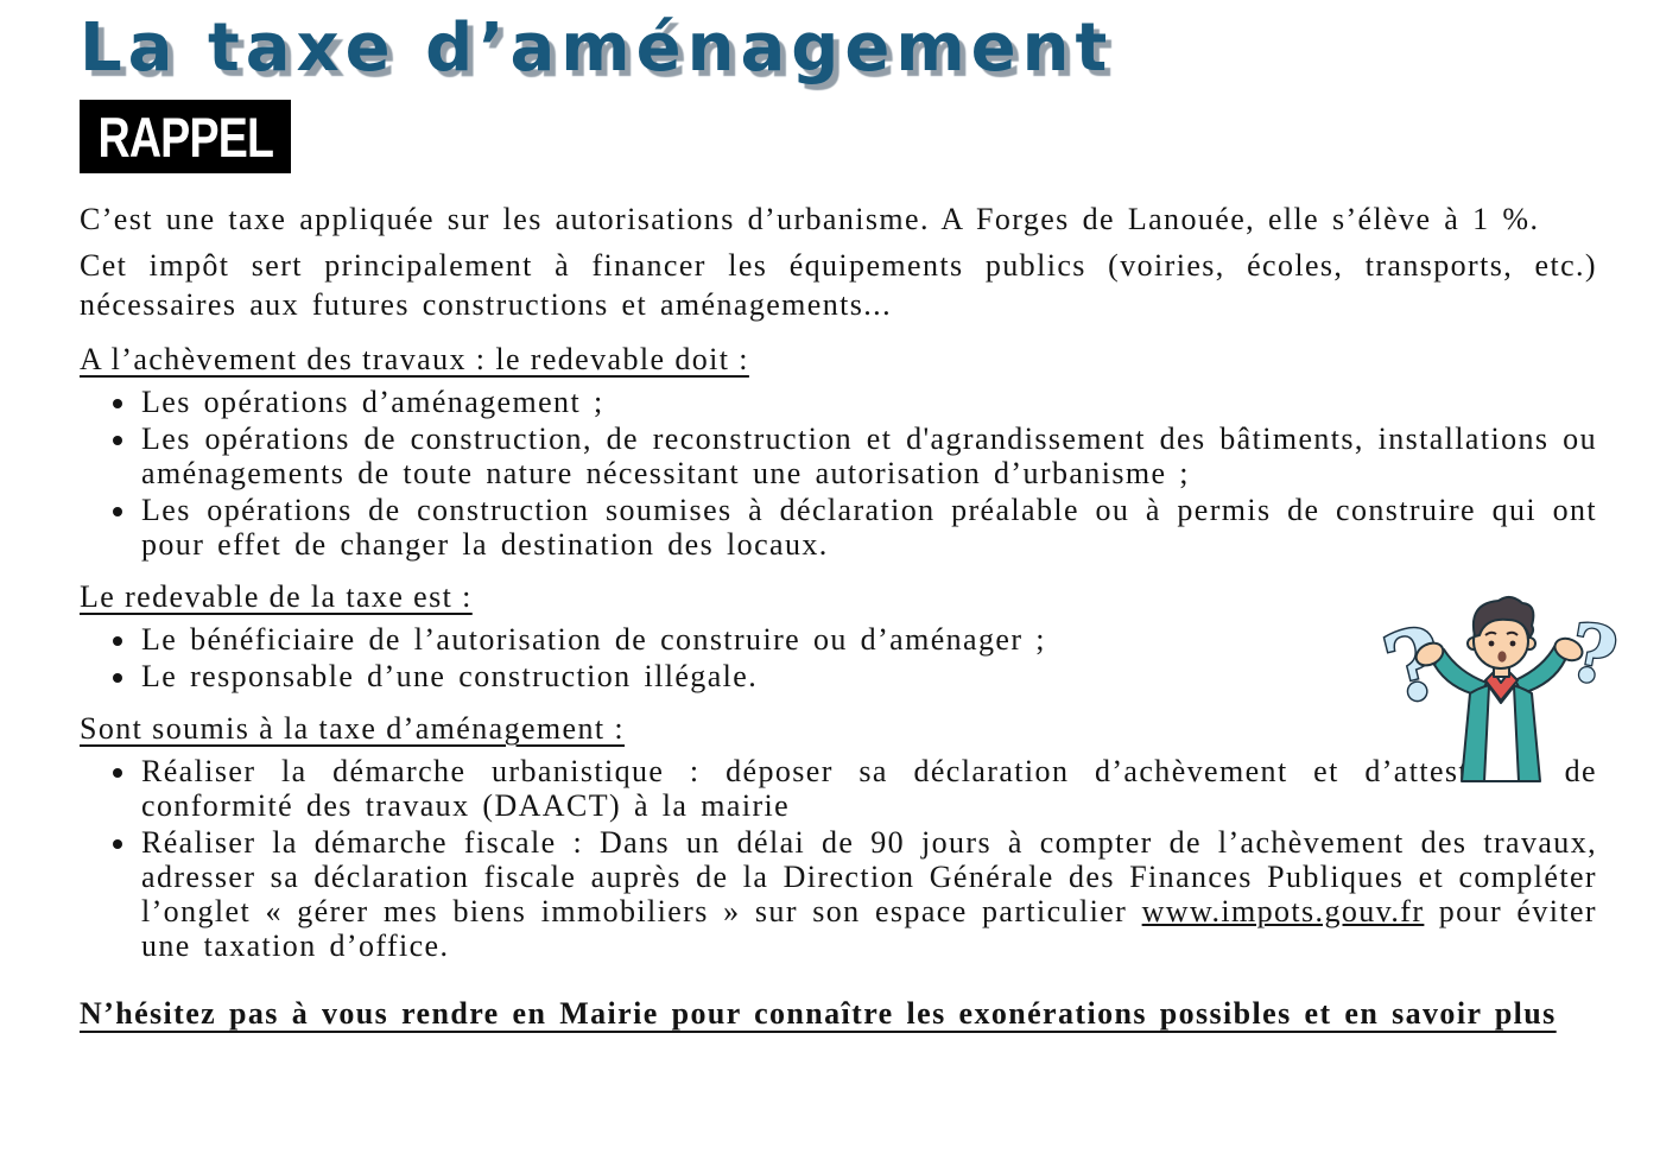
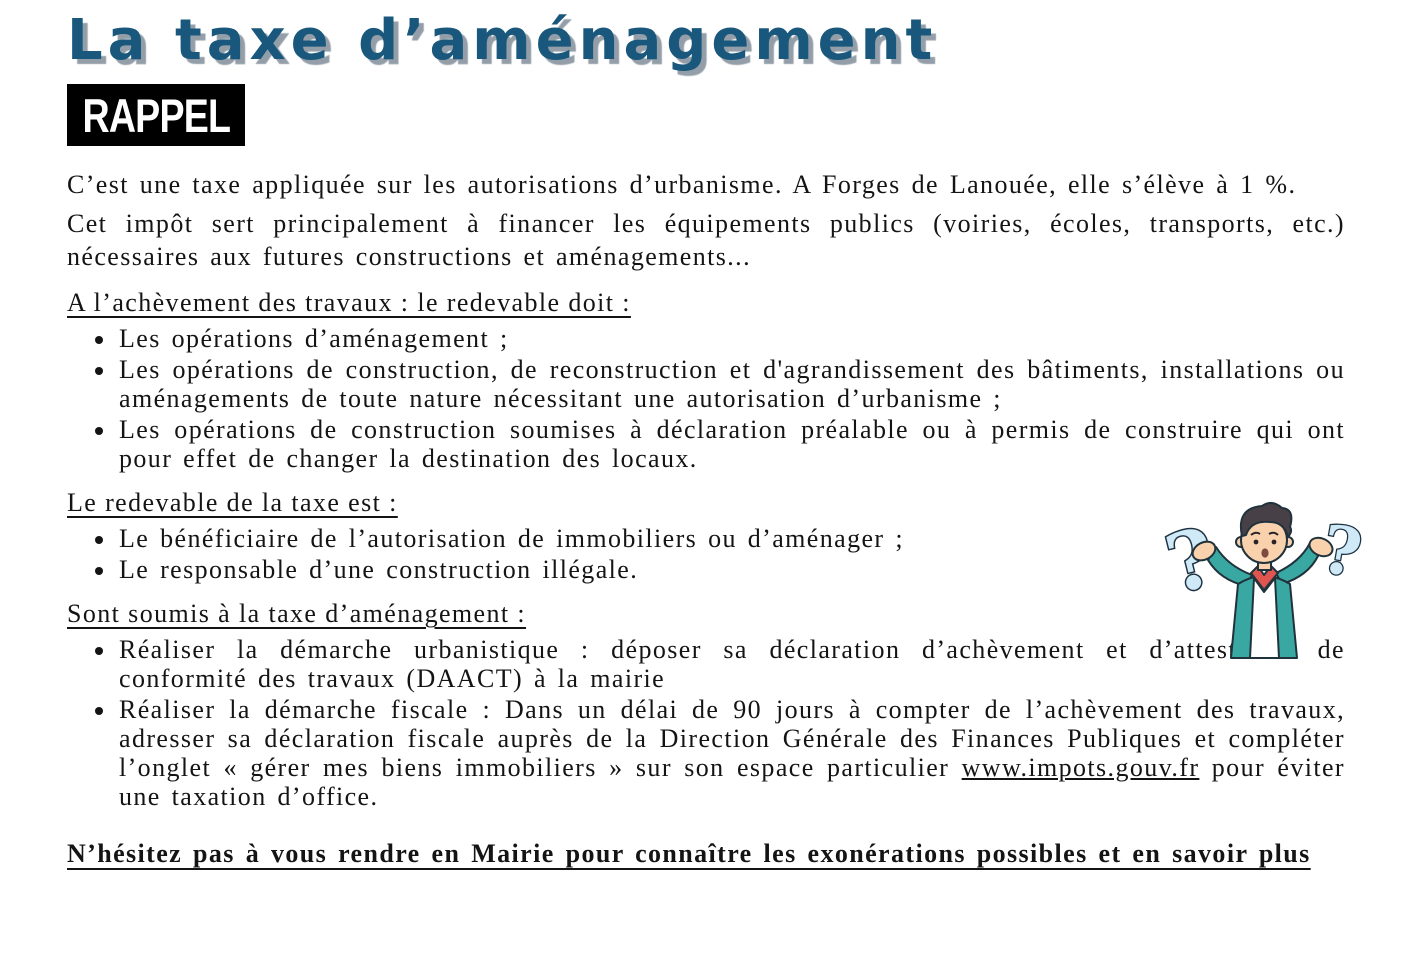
  La taxe d’aménagement
  RAPPEL
  C’est une taxe appliquée sur les autorisations d’urbanisme. A Forges de Lanouée, elle s’élève à 1 %.
  Cet impôt sert principalement à financer les équipements publics (voiries, écoles, transports, etc.) nécessaires aux futures constructions et aménagements...
  A l’achèvement des travaux : le redevable doit :
  Les opérations d’aménagement ;
  Les opérations de construction, de reconstruction et d'agrandissement des bâtiments, installations ou aménagements de toute nature nécessitant une autorisation d’urbanisme ;
  Les opérations de construction soumises à déclaration préalable ou à permis de construire qui ont pour effet de changer la destination des locaux.
  Le redevable de la taxe est :
- Le bénéficiaire de l’autorisation de construire ou d’aménager ;
+ Le bénéficiaire de l’autorisation de immobiliers ou d’aménager ;
  Le responsable d’une construction illégale.
  Sont soumis à la taxe d’aménagement :
  Réaliser la démarche urbanistique : déposer sa déclaration d’achèvement et d’attes de conformité des travaux (DAACT) à la mairie
  Réaliser la démarche fiscale : Dans un délai de 90 jours à compter de l’achèvement des travaux, adresser sa déclaration fiscale auprès de la Direction Générale des Finances Publiques et compléter l’onglet « gérer mes biens immobiliers » sur son espace particulier www.impots.gouv.fr pour éviter une taxation d’office.
  N’hésitez pas à vous rendre en Mairie pour connaître les exonérations possibles et en savoir plus
